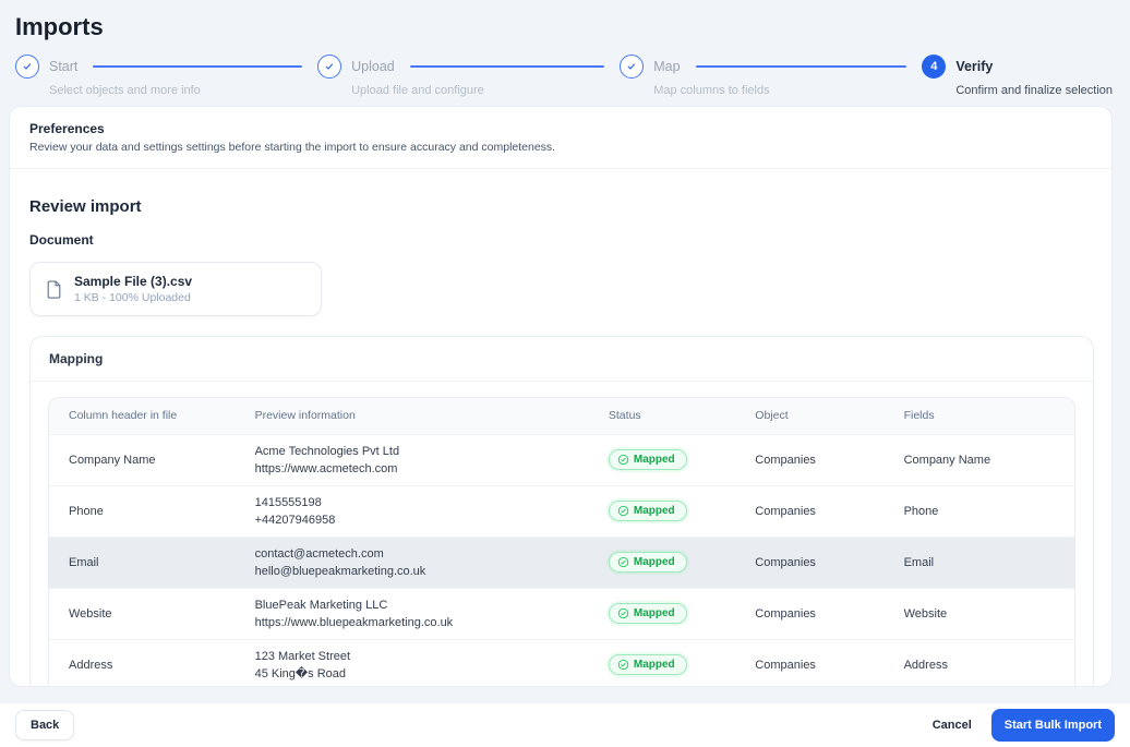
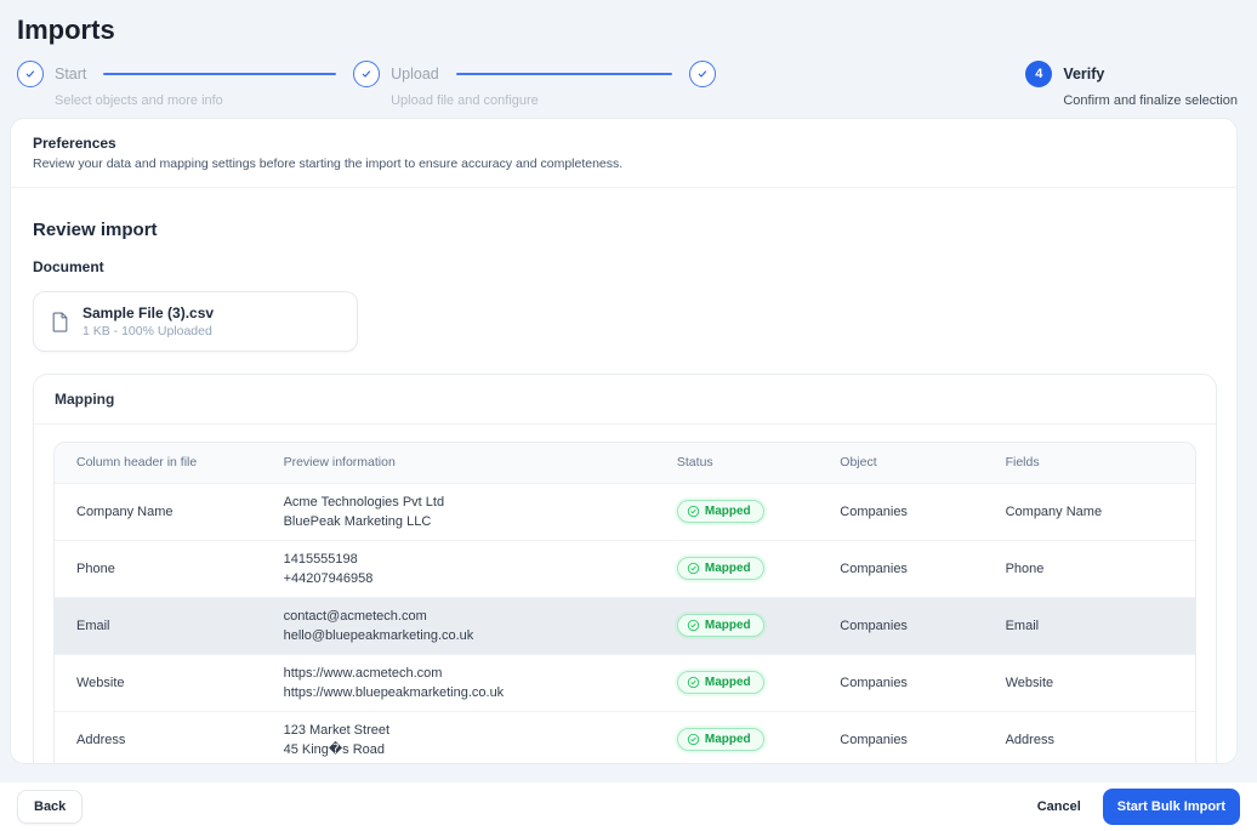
  Imports
  Start
  Select objects and more info
  Upload
  Upload file and configure
- Map
- Map columns to fields
  4
  Verify
  Confirm and finalize selection
  Preferences
- Review your data and settings settings before starting the import to ensure accuracy and completeness.
+ Review your data and mapping settings before starting the import to ensure accuracy and completeness.
  Review import
  Document
  Sample File (3).csv
  1 KB - 100% Uploaded
  Mapping
  Column header in file	Preview information	Status	Object	Fields
- Company Name	Acme Technologies Pvt Ltd https://www.acmetech.com	Mapped	Companies	Company Name
+ Company Name	Acme Technologies Pvt Ltd BluePeak Marketing LLC	Mapped	Companies	Company Name
  Phone	1415555198 +44207946958	Mapped	Companies	Phone
  Email	contact@acmetech.com hello@bluepeakmarketing.co.uk	Mapped	Companies	Email
- Website	BluePeak Marketing LLC https://www.bluepeakmarketing.co.uk	Mapped	Companies	Website
+ Website	https://www.acmetech.com https://www.bluepeakmarketing.co.uk	Mapped	Companies	Website
  Address	123 Market Street 45 King�s Road	Mapped	Companies	Address
  Back
  Cancel
  Start Bulk Import
